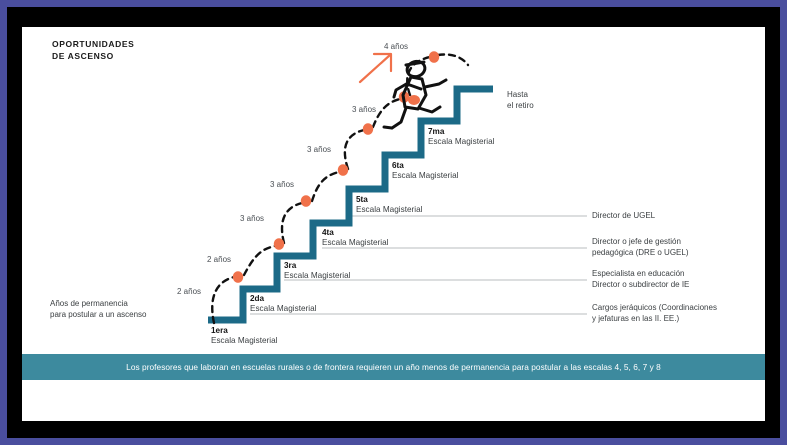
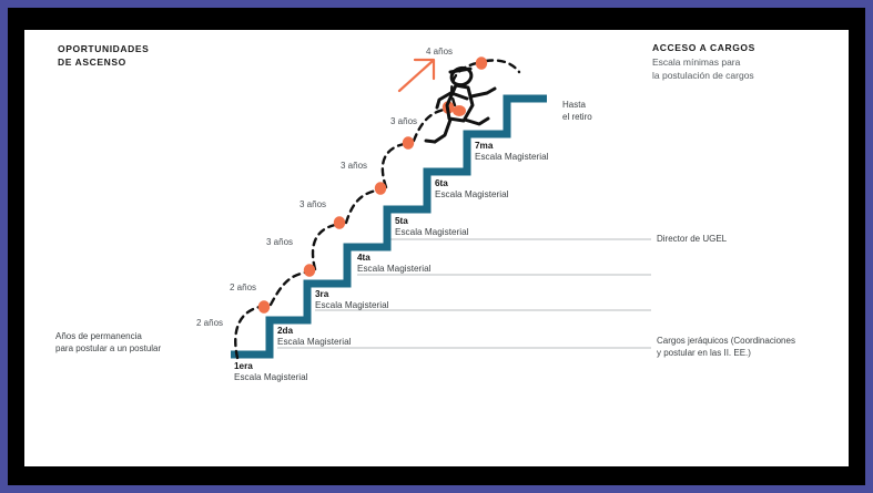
  OPORTUNIDADES
  DE ASCENSO
+ ACCESO A CARGOS
+ Escala mínimas para
+ la postulación de cargos
  1era
  Escala Magisterial
  2da
  Escala Magisterial
  3ra
  Escala Magisterial
  4ta
  Escala Magisterial
  5ta
  Escala Magisterial
  6ta
  Escala Magisterial
  7ma
  Escala Magisterial
  2 años
  2 años
  3 años
  3 años
  3 años
  3 años
  4 años
  Director de UGEL
- Director o jefe de gestión
- pedagógica (DRE o UGEL)
- Especialista en educación
- Director o subdirector de IE
  Cargos jeráquicos (Coordinaciones
- y jefaturas en las II. EE.)
+ y postular en las II. EE.)
  Hasta
  el retiro
  Años de permanencia
- para postular a un ascenso
+ para postular a un postular
- Los profesores que laboran en escuelas rurales o de frontera requieren un año menos de permanencia para postular a las escalas 4, 5, 6, 7 y 8
